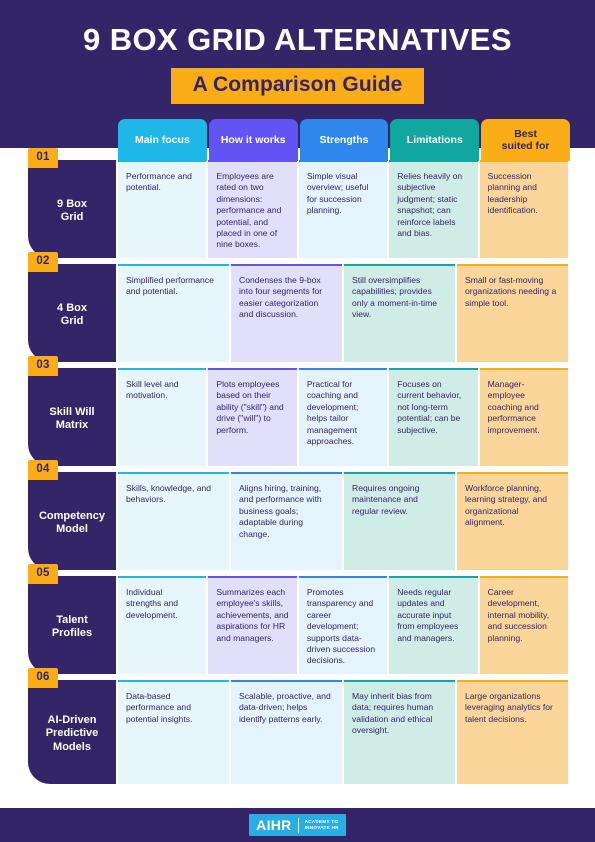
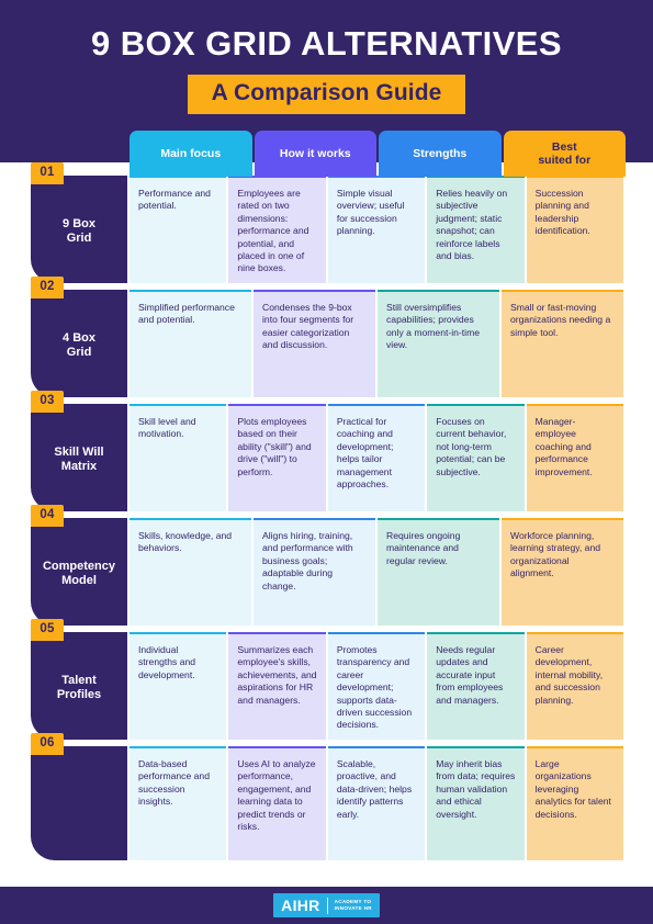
  9 BOX GRID ALTERNATIVES
  A Comparison Guide
  Main focus
  How it works
  Strengths
- Limitations
  Best
  suited for
  01
  9 Box
  Grid
  Performance and potential.
  Employees are rated on two dimensions: performance and potential, and placed in one of nine boxes.
  Simple visual overview; useful for succession planning.
  Relies heavily on subjective judgment; static snapshot; can reinforce labels and bias.
  Succession planning and leadership identification.
  02
  4 Box
  Grid
  Simplified performance and potential.
  Condenses the 9-box into four segments for easier categorization and discussion.
  Still oversimplifies capabilities; provides only a moment-in-time view.
  Small or fast-moving organizations needing a simple tool.
  03
  Skill Will
  Matrix
  Skill level and motivation.
  Plots employees based on their ability ("skill") and drive ("will") to perform.
  Practical for coaching and development; helps tailor management approaches.
  Focuses on current behavior, not long-term potential; can be subjective.
  Manager-employee coaching and performance improvement.
  04
  Competency
  Model
  Skills, knowledge, and behaviors.
  Aligns hiring, training, and performance with business goals; adaptable during change.
  Requires ongoing maintenance and regular review.
  Workforce planning, learning strategy, and organizational alignment.
  05
  Talent
  Profiles
  Individual strengths and development.
  Summarizes each employee's skills, achievements, and aspirations for HR and managers.
  Promotes transparency and career development; supports data-driven succession decisions.
  Needs regular updates and accurate input from employees and managers.
  Career development, internal mobility, and succession planning.
  06
- AI-Driven
- Predictive
- Models
- Data-based performance and potential insights.
+ Data-based performance and succession insights.
+ Uses AI to analyze performance, engagement, and learning data to predict trends or risks.
  Scalable, proactive, and data-driven; helps identify patterns early.
  May inherit bias from data; requires human validation and ethical oversight.
  Large organizations leveraging analytics for talent decisions.
  AIHR
